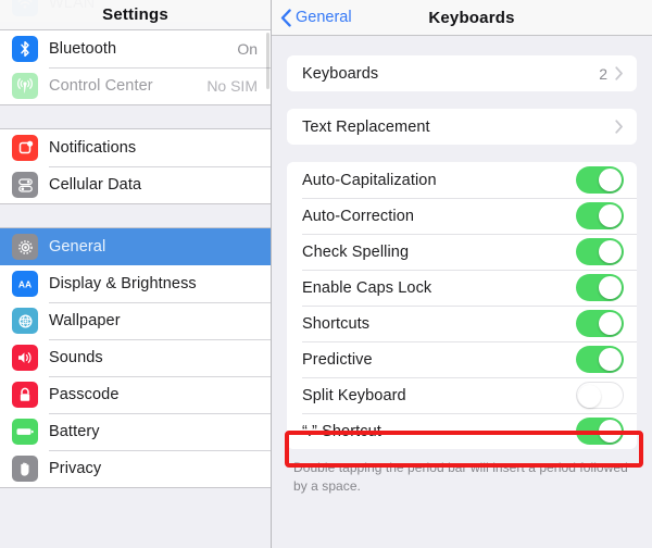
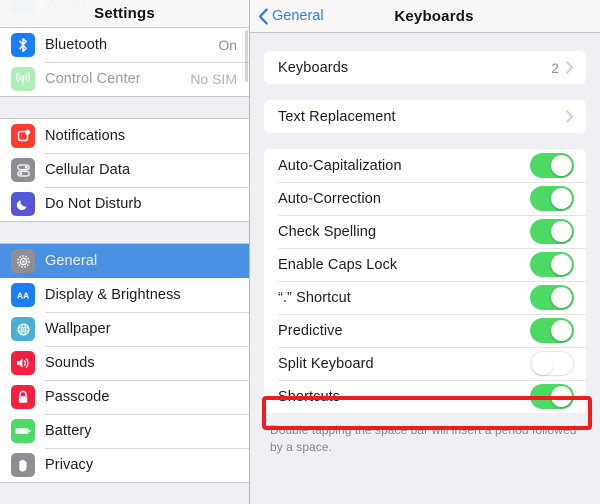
  Settings
  Bluetooth
  On
  Control Center
  No SIM
  Notifications
  Cellular Data
+ Do Not Disturb
  General
  AA
  Display & Brightness
  Wallpaper
  Sounds
  Passcode
  Battery
  Privacy
  General
  Keyboards
  Keyboards
  2
  Text Replacement
  Auto-Capitalization
  Auto-Correction
  Check Spelling
  Enable Caps Lock
- Shortcuts
+ “.” Shortcut
  Predictive
  Split Keyboard
- “.” Shortcut
+ Shortcuts
- Double tapping the period bar will insert a period followed by a space.
+ Double tapping the space bar will insert a period followed by a space.
